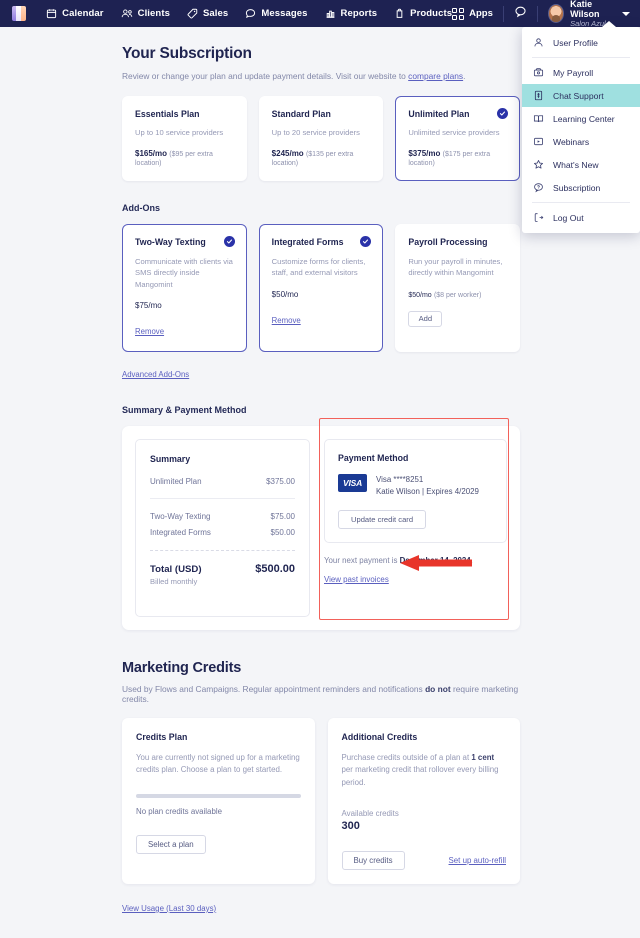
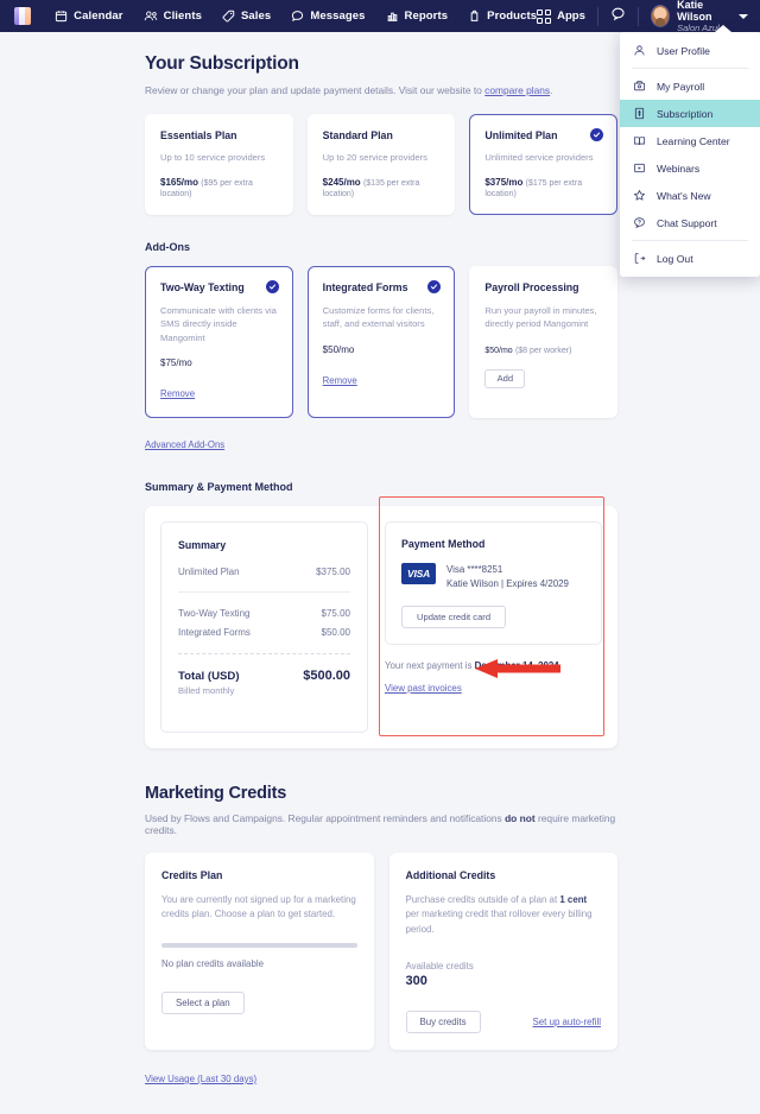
  Calendar
  Clients
  Sales
  Messages
  Reports
  Products
  Apps
  Katie Wilson
  Salon Az
  User Profile
  My Payroll
- Chat Support
+ Subscription
  Learning Center
  Webinars
  What's New
- Subscription
+ Chat Support
  Log Out
  Your Subscription
  Review or change your plan and update payment details. Visit our website to compare plans.
  Essentials Plan
  Up to 10 service providers
  Standard Plan
  Up to 20 service providers
  Unlimited Plan
  Unlimited service providers
  Add-Ons
  Two-Way Texting
  Communicate with clients via SMS directly inside Mangomint
  $75/mo
  Remove
  Integrated Forms
  Customize forms for clients, staff, and external visitors
  $50/mo
  Remove
  Payroll Processing
- Run your payroll in minutes, directly within Mangomint
+ Run your payroll in minutes, directly period Mangomint
  Add
  Advanced Add-Ons
  Summary & Payment Method
  Summary
  Unlimited Plan
  $375.00
  Two-Way Texting
  $75.00
  Integrated Forms
  $50.00
  Total (USD)
  $500.00
  Billed monthly
  Payment Method
  VISA
  Visa ****8251
  Katie Wilson | Expires 4/2029
  Update credit card
  View past invoices
  Marketing Credits
  Used by Flows and Campaigns. Regular appointment reminders and notifications do not require marketing credits.
  Credits Plan
  You are currently not signed up for a marketing credits plan. Choose a plan to get started.
  No plan credits available
  Select a plan
  Additional Credits
  Purchase credits outside of a plan at 1 cent per marketing credit that rollover every billing period.
  Available credits
  300
  Buy credits
  Set up auto-refill
  View Usage (Last 30 days)
